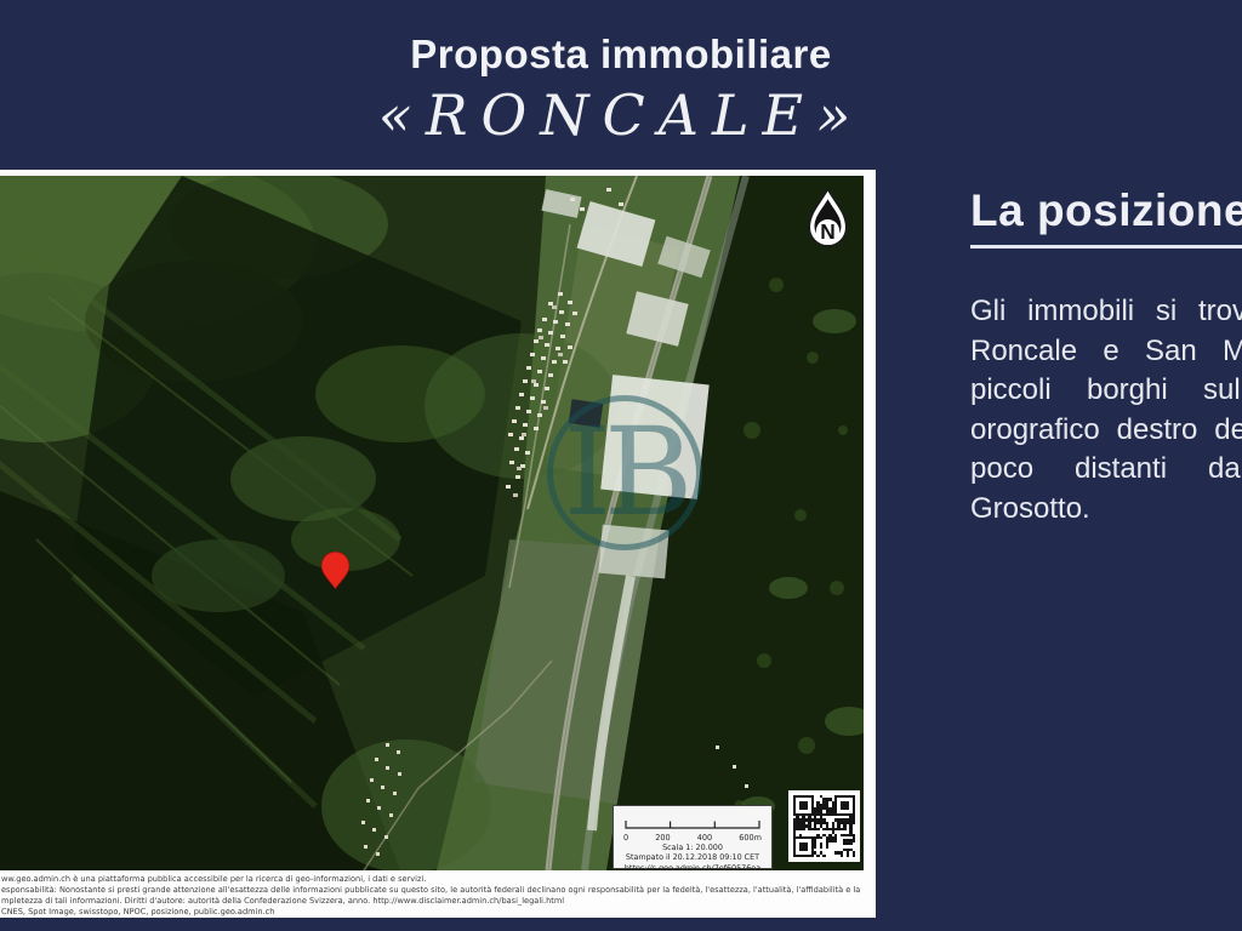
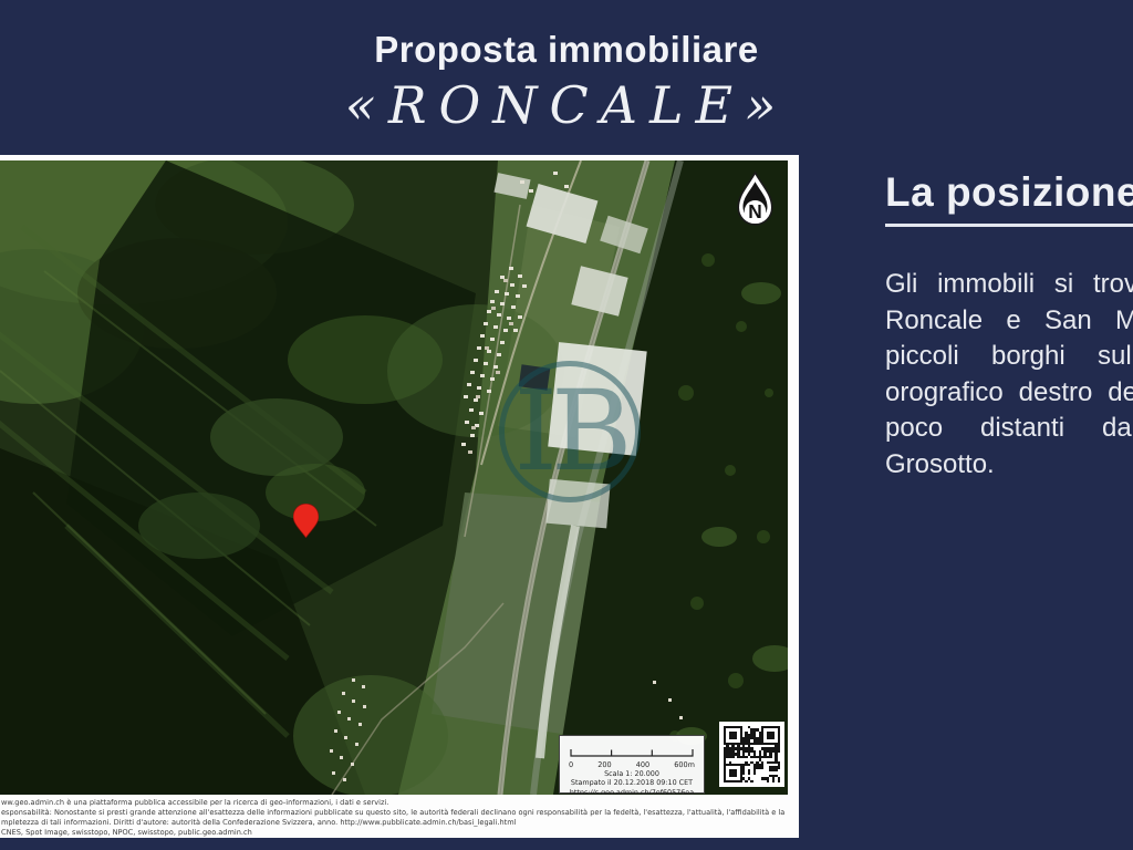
  Proposta immobiliare
  «RONCALE»
  IB
  N
  0
  200
  400
  600m
  Scala 1: 20.000
  Stampato il 20.12.2018 09:10 CET
  https://s.geo.admin.ch/7ef60576ea
  ww.geo.admin.ch è una piattaforma pubblica accessibile per la ricerca di geo-informazioni, i dati e servizi.
  esponsabilità: Nonostante si presti grande attenzione all'esattezza delle informazioni pubblicate su questo sito, le autorità federali declinano ogni responsabilità per la fedeltà, l'esattezza, l'attualità, l'affidabilità e la
- mpletezza di tali informazioni. Diritti d'autore: autorità della Confederazione Svizzera, anno. http://www.disclaimer.admin.ch/basi_legali.html
+ mpletezza di tali informazioni. Diritti d'autore: autorità della Confederazione Svizzera, anno. http://www.pubblicate.admin.ch/basi_legali.html
- CNES, Spot Image, swisstopo, NPOC, posizione, public.geo.admin.ch
+ CNES, Spot Image, swisstopo, NPOC, swisstopo, public.geo.admin.ch
  La posizione
  Gli immobili si trov
  Roncale e San M
  piccoli borghi sul
  orografico destro de
  poco distanti da
  Grosotto.
